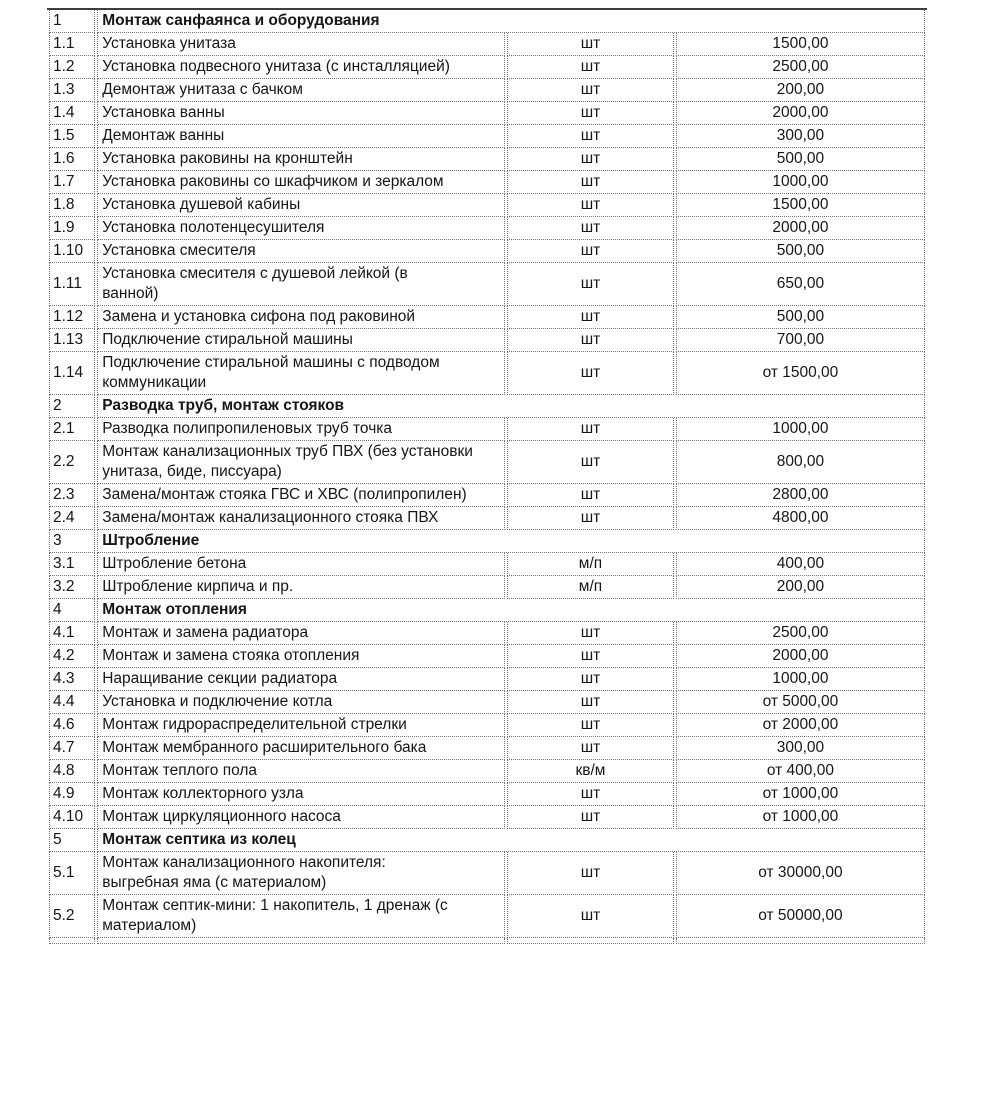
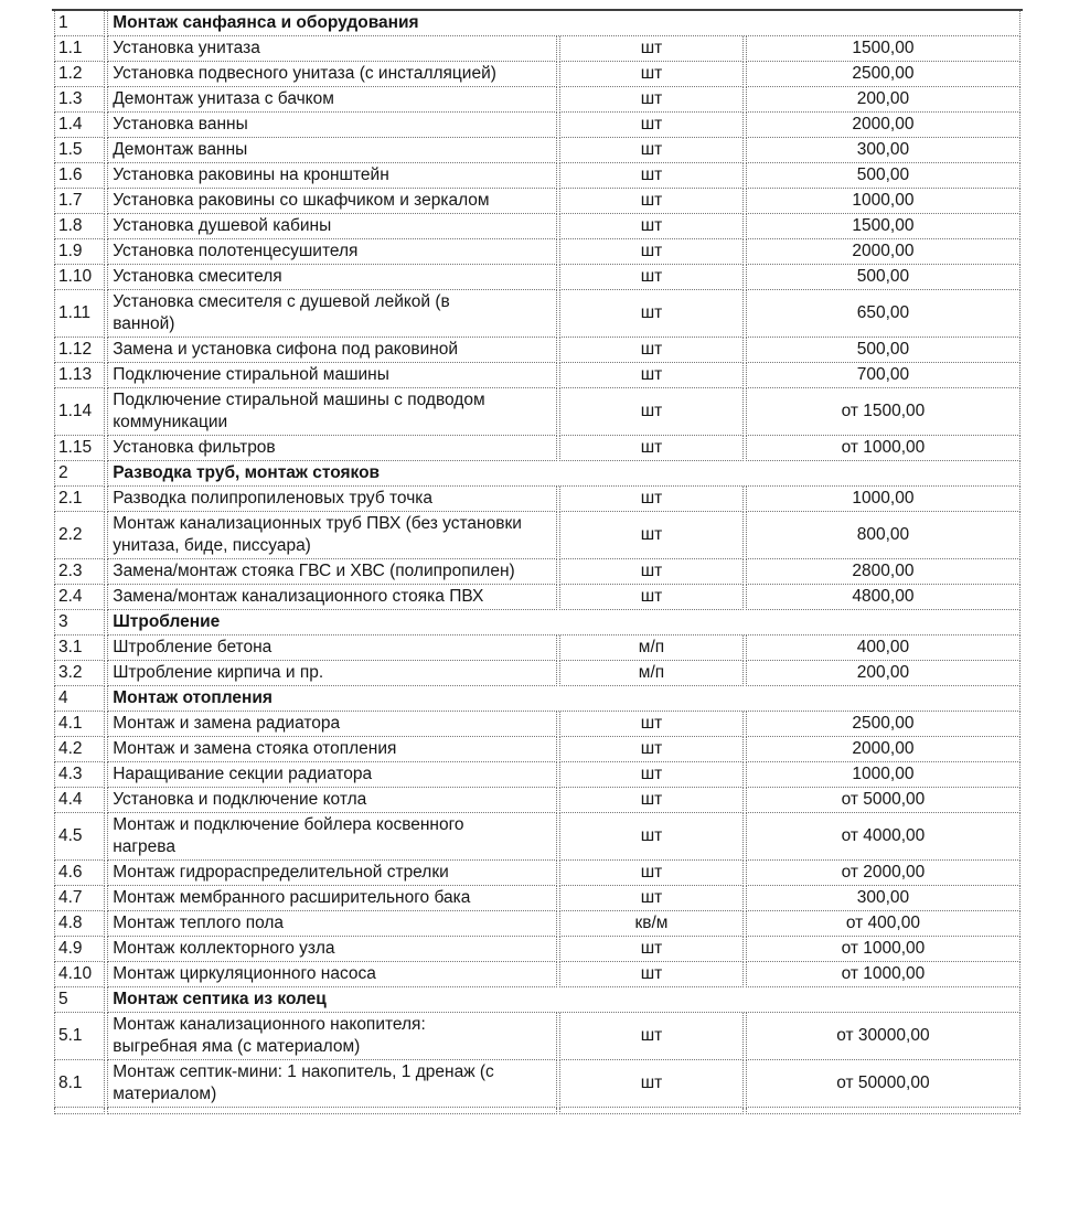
  1	Монтаж санфаянса и оборудования
  1.1	Установка унитаза	шт	1500,00
  1.2	Установка подвесного унитаза (с инсталляцией)	шт	2500,00
  1.3	Демонтаж унитаза с бачком	шт	200,00
  1.4	Установка ванны	шт	2000,00
  1.5	Демонтаж ванны	шт	300,00
  1.6	Установка раковины на кронштейн	шт	500,00
  1.7	Установка раковины со шкафчиком и зеркалом	шт	1000,00
  1.8	Установка душевой кабины	шт	1500,00
  1.9	Установка полотенцесушителя	шт	2000,00
  1.10	Установка смесителя	шт	500,00
  1.11	Установка смесителя с душевой лейкой (в ванной)	шт	650,00
  1.12	Замена и установка сифона под раковиной	шт	500,00
  1.13	Подключение стиральной машины	шт	700,00
  1.14	Подключение стиральной машины с подводом коммуникации	шт	от 1500,00
+ 1.15	Установка фильтров	шт	от 1000,00
  2	Разводка труб, монтаж стояков
  2.1	Разводка полипропиленовых труб точка	шт	1000,00
  2.2	Монтаж канализационных труб ПВХ (без установки унитаза, биде, писсуара)	шт	800,00
  2.3	Замена/монтаж стояка ГВС и ХВС (полипропилен)	шт	2800,00
  2.4	Замена/монтаж канализационного стояка ПВХ	шт	4800,00
  3	Штробление
  3.1	Штробление бетона	м/п	400,00
  3.2	Штробление кирпича и пр.	м/п	200,00
  4	Монтаж отопления
  4.1	Монтаж и замена радиатора	шт	2500,00
  4.2	Монтаж и замена стояка отопления	шт	2000,00
  4.3	Наращивание секции радиатора	шт	1000,00
  4.4	Установка и подключение котла	шт	от 5000,00
+ 4.5	Монтаж и подключение бойлера косвенного нагрева	шт	от 4000,00
  4.6	Монтаж гидрораспределительной стрелки	шт	от 2000,00
  4.7	Монтаж мембранного расширительного бака	шт	300,00
  4.8	Монтаж теплого пола	кв/м	от 400,00
  4.9	Монтаж коллекторного узла	шт	от 1000,00
  4.10	Монтаж циркуляционного насоса	шт	от 1000,00
  5	Монтаж септика из колец
  5.1	Монтаж канализационного накопителя: выгребная яма (с материалом)	шт	от 30000,00
- 5.2	Монтаж септик-мини: 1 накопитель, 1 дренаж (с материалом)	шт	от 50000,00
+ 8.1	Монтаж септик-мини: 1 накопитель, 1 дренаж (с материалом)	шт	от 50000,00
